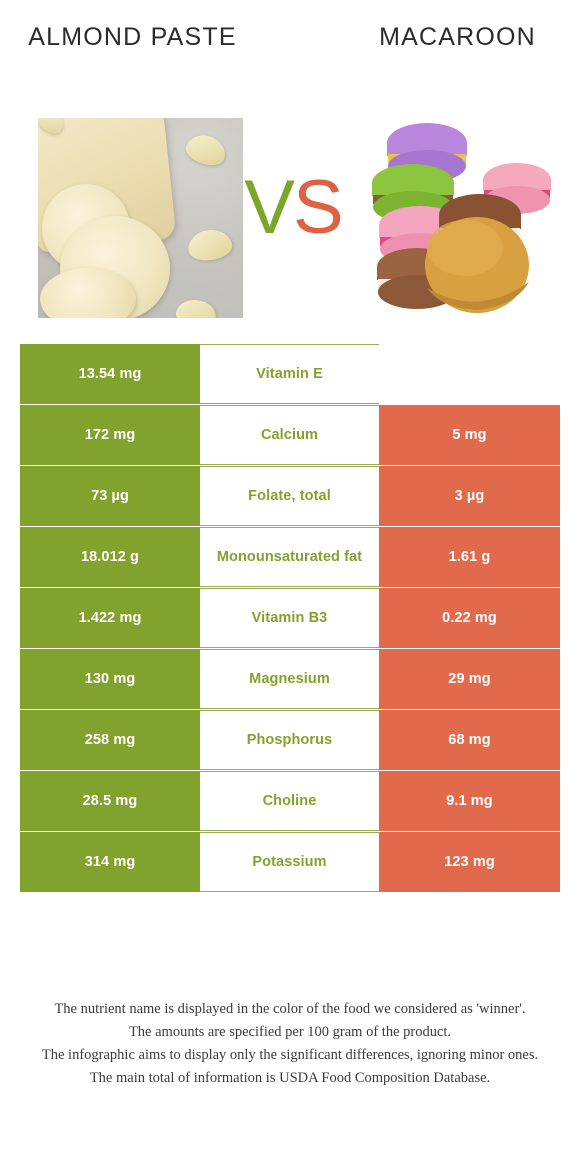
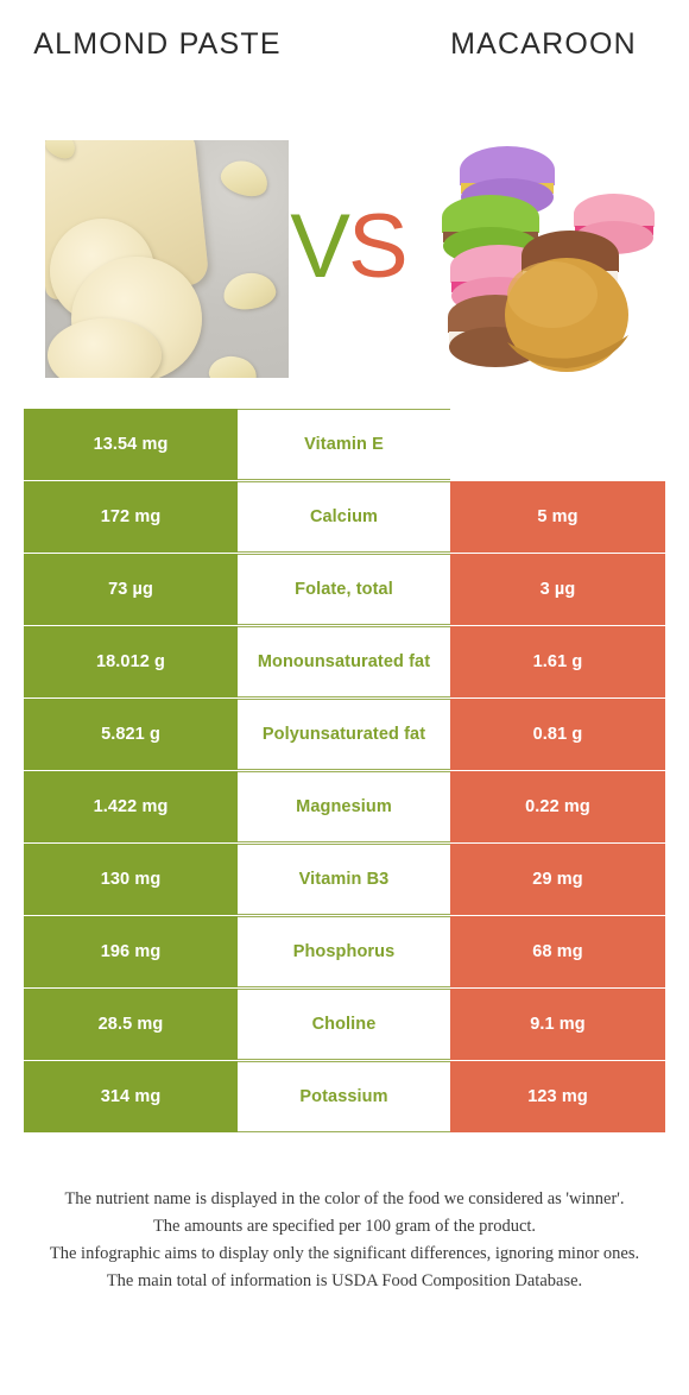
  ALMOND PASTE
  MACAROON
  VS
  13.54 mg
  Vitamin E
  172 mg
  Calcium
  5 mg
  73 µg
  Folate, total
  3 µg
  18.012 g
  Monounsaturated fat
  1.61 g
+ 5.821 g
+ Polyunsaturated fat
+ 0.81 g
  1.422 mg
- Vitamin B3
+ Magnesium
  0.22 mg
  130 mg
- Magnesium
+ Vitamin B3
  29 mg
- 258 mg
+ 196 mg
  Phosphorus
  68 mg
  28.5 mg
  Choline
  9.1 mg
  314 mg
  Potassium
  123 mg
  The nutrient name is displayed in the color of the food we considered as 'winner'.
  The amounts are specified per 100 gram of the product.
  The infographic aims to display only the significant differences, ignoring minor ones.
  The main total of information is USDA Food Composition Database.
